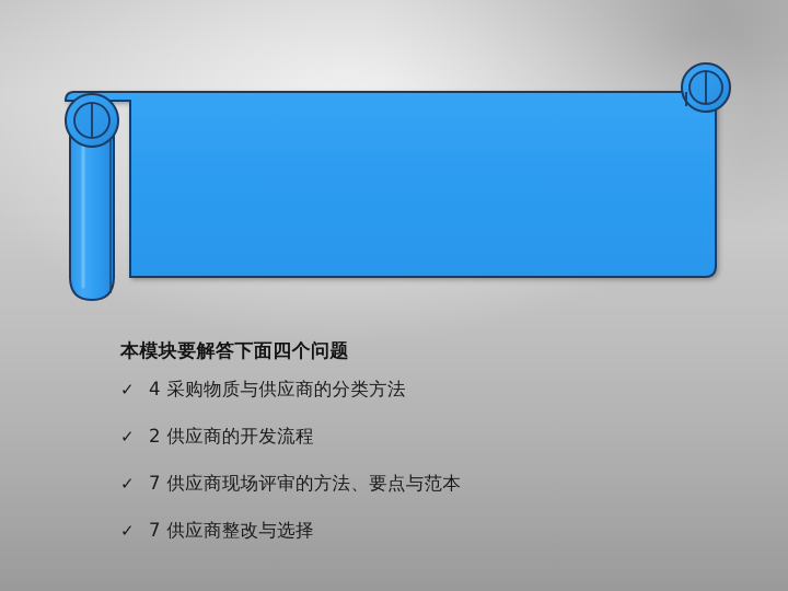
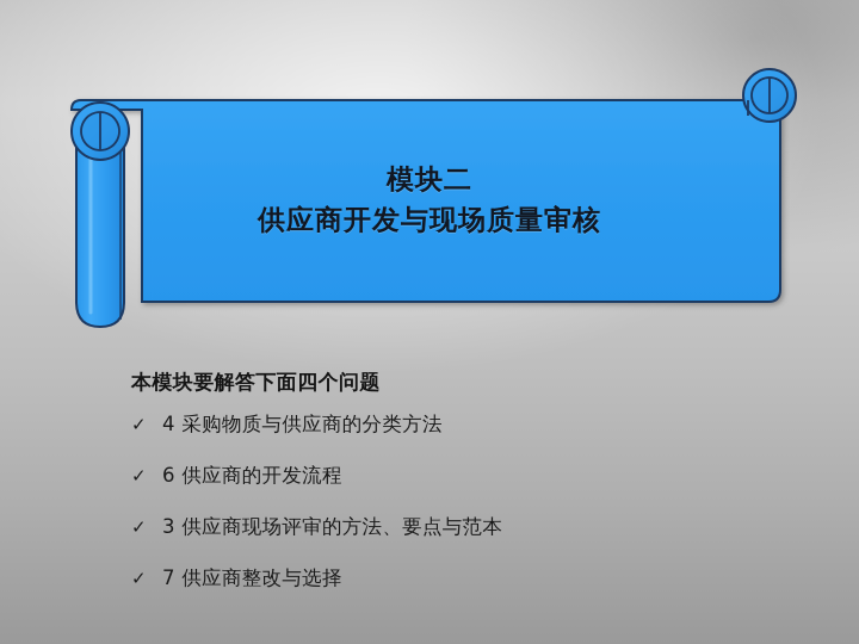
+ 模块二
+ 供应商开发与现场质量审核
  本模块要解答下面四个问题
  ✓
  4 采购物质与供应商的分类方法
  ✓
- 2 供应商的开发流程
+ 6 供应商的开发流程
  ✓
- 7 供应商现场评审的方法、要点与范本
+ 3 供应商现场评审的方法、要点与范本
  ✓
  7 供应商整改与选择
